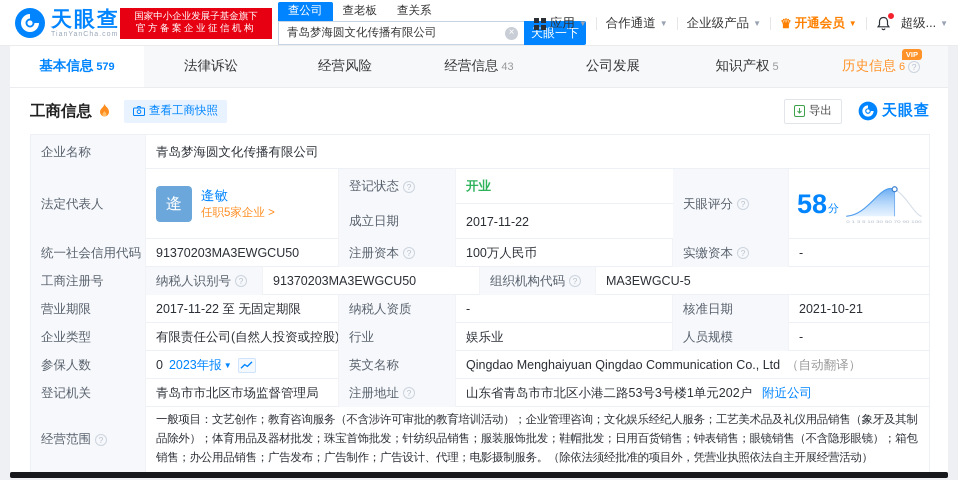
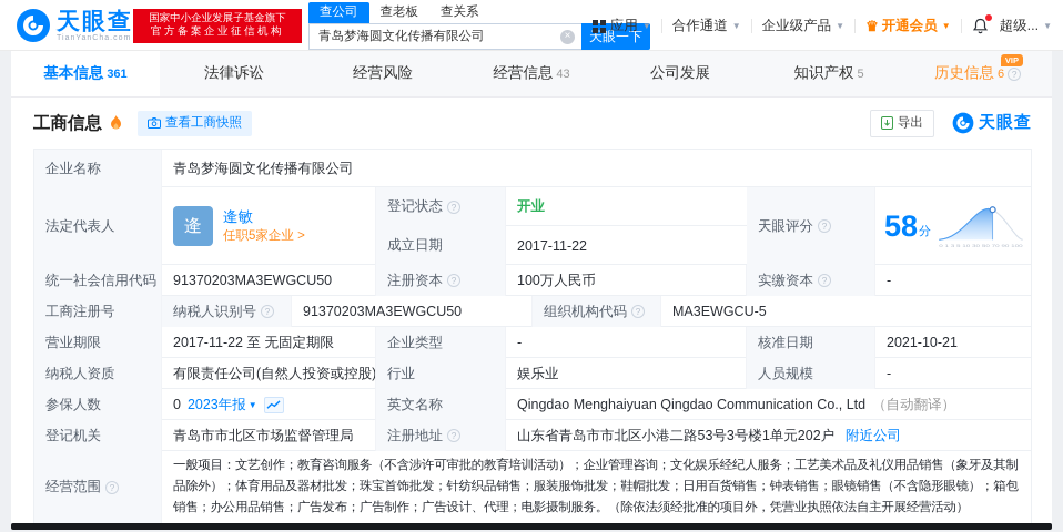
  天眼查
  国家中小企业发展子基金旗下
  官方备案企业征信机构
  查公司
  查老板
  查关系
  青岛梦海圆文化传播有限公司
  ×
  天眼一下
  应用
  ▼
  合作通道
  ▼
  企业级产品
  ▼
  ♛
  开通会员
  ▼
  超级...
  ▼
  基本信息
- 579
+ 361
  法律诉讼
  经营风险
  经营信息
  43
  公司发展
  知识产权
  5
  VIP
  历史信息
  6
  ?
  工商信息
  查看工商快照
  导出
  天眼查
  企业名称
  青岛梦海圆文化传播有限公司
  法定代表人
  逄
  逄敏
  任职5家企业 >
  登记状态
  ?
  开业
  成立日期
  2017-11-22
  天眼评分
  ?
  58
  分
  统一社会信用代码
  91370203MA3EWGCU50
  注册资本
  ?
  100万人民币
  实缴资本
  ?
  -
  工商注册号
  纳税人识别号
  ?
  91370203MA3EWGCU50
  组织机构代码
  ?
  MA3EWGCU-5
  营业期限
  2017-11-22 至 无固定期限
- 纳税人资质
+ 企业类型
  -
  核准日期
  2021-10-21
- 企业类型
+ 纳税人资质
  有限责任公司(自然人投资或控股)
  行业
  娱乐业
  人员规模
  -
  参保人数
  0
  2023年报
  ▼
  英文名称
  Qingdao Menghaiyuan Qingdao Communication Co., Ltd
  （自动翻译）
  登记机关
  青岛市市北区市场监督管理局
  注册地址
  ?
  山东省青岛市市北区小港二路53号3号楼1单元202户
  附近公司
  经营范围
  ?
  一般项目：文艺创作；教育咨询服务（不含涉许可审批的教育培训活动）；企业管理咨询；文化娱乐经纪人服务；工艺美术品及礼仪用品销售（象牙及其制品除外）；体育用品及器材批发；珠宝首饰批发；针纺织品销售；服装服饰批发；鞋帽批发；日用百货销售；钟表销售；眼镜销售（不含隐形眼镜）；箱包销售；办公用品销售；广告发布；广告制作；广告设计、代理；电影摄制服务。（除依法须经批准的项目外，凭营业执照依法自主开展经营活动）
